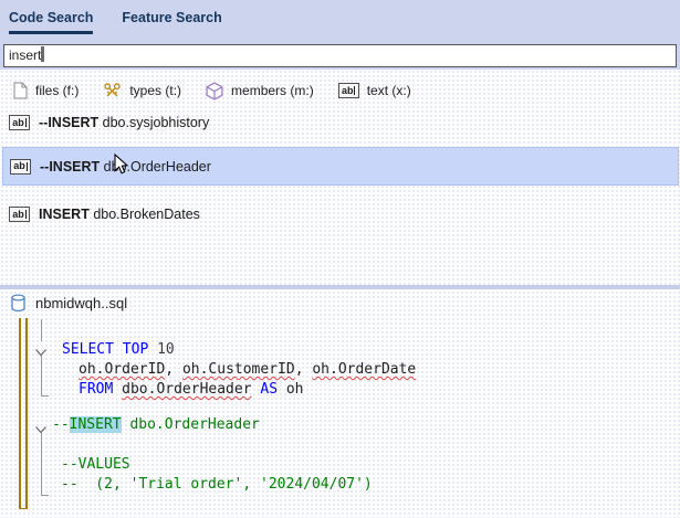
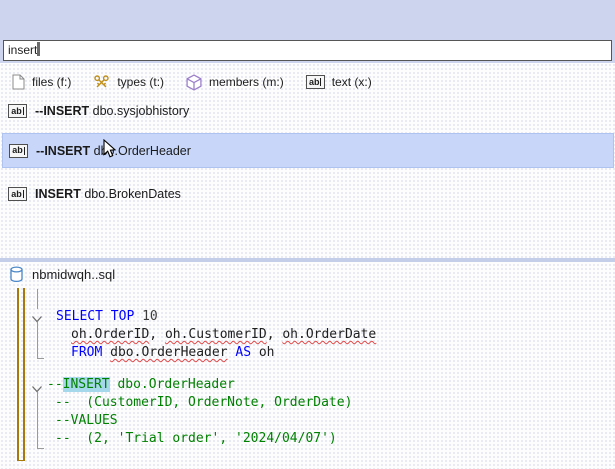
- Code Search
- Feature Search
  insert
  files (f:)
  types (t:)
  members (m:)
  ab
  text (x:)
  ab
  --INSERT
  dbo.sysjobhistory
  ab
  --INSERT
  d.OrderHeader
  ab
  INSERT
  dbo.BrokenDates
  nbmidwqh..sql
  SELECT TOP 10
  oh.OrderID, oh.CustomerID, oh.OrderDate
  FROM dbo.OrderHeader AS oh
  --INSERT dbo.OrderHeader
+ -- (CustomerID, OrderNote, OrderDate)
  --VALUES
  -- (2, 'Trial order', '2024/04/07')
